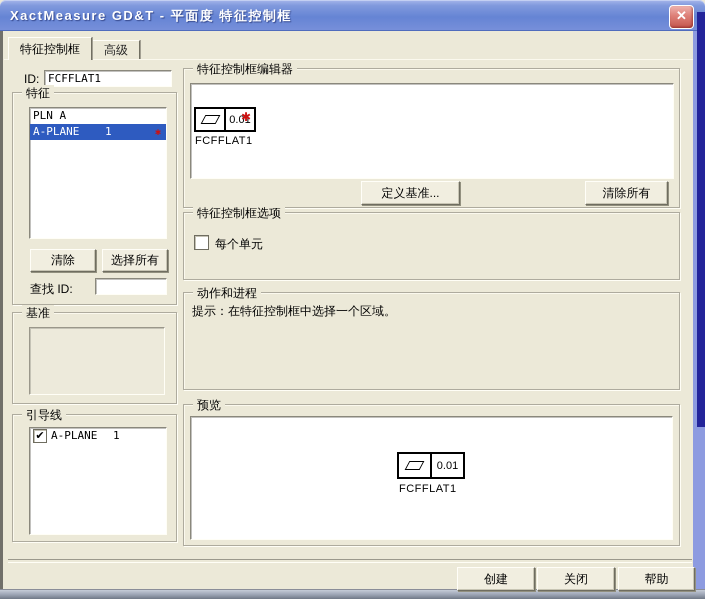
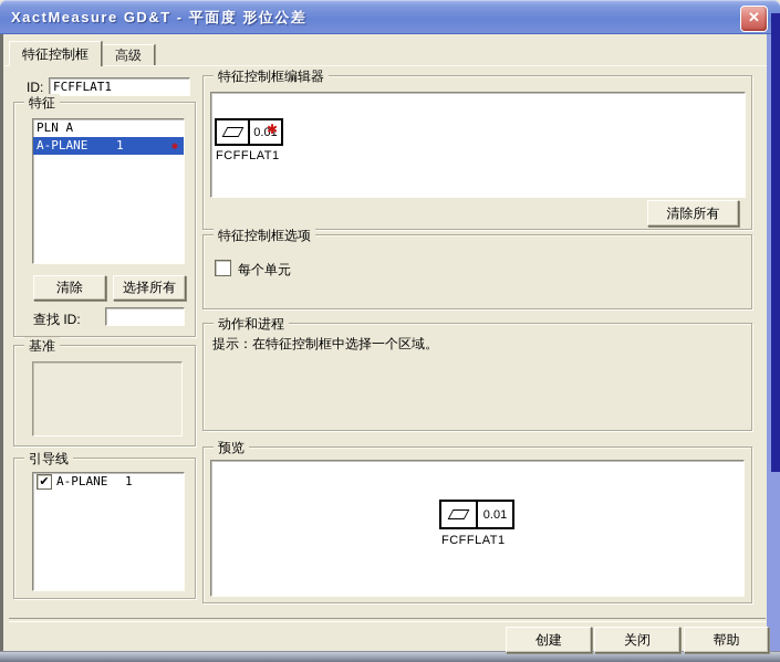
- XactMeasure GD&T - 平面度 特征控制框
+ XactMeasure GD&T - 平面度 形位公差
  ✕
  特征控制框
  高级
  ID:
  FCFFLAT1
  特征
  PLN A
  A-PLANE
  1
  ✱
  清除
  选择所有
  查找 ID:
  基准
  引导线
  ✔
  A-PLANE
  1
  特征控制框编辑器
  0.01
  ✱
  FCFFLAT1
- 定义基准...
  清除所有
  特征控制框选项
  每个单元
  动作和进程
  提示：在特征控制框中选择一个区域。
  预览
  0.01
  FCFFLAT1
  创建
  关闭
  帮助
